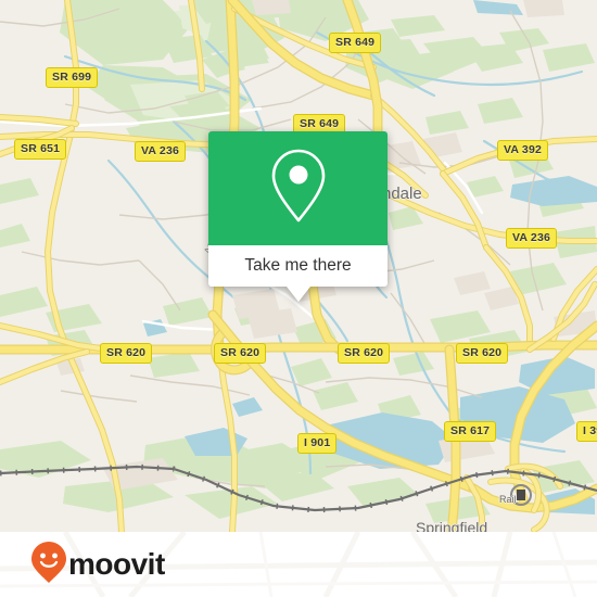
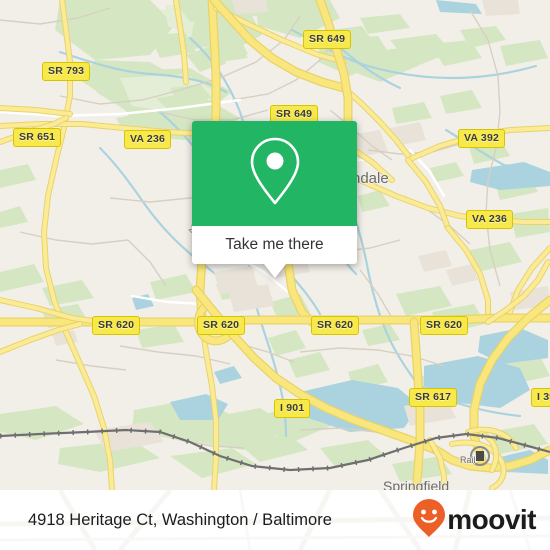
  SR 649
- SR 699
+ SR 793
  SR 649
  SR 651
  VA 236
  VA 392
  VA 236
  SR 620
  SR 620
  SR 620
  SR 620
  SR 617
  I 901
  dale
  Springfield
  Rail
  Take me there
+ 4918 Heritage Ct, Washington / Baltimore
  moovit
